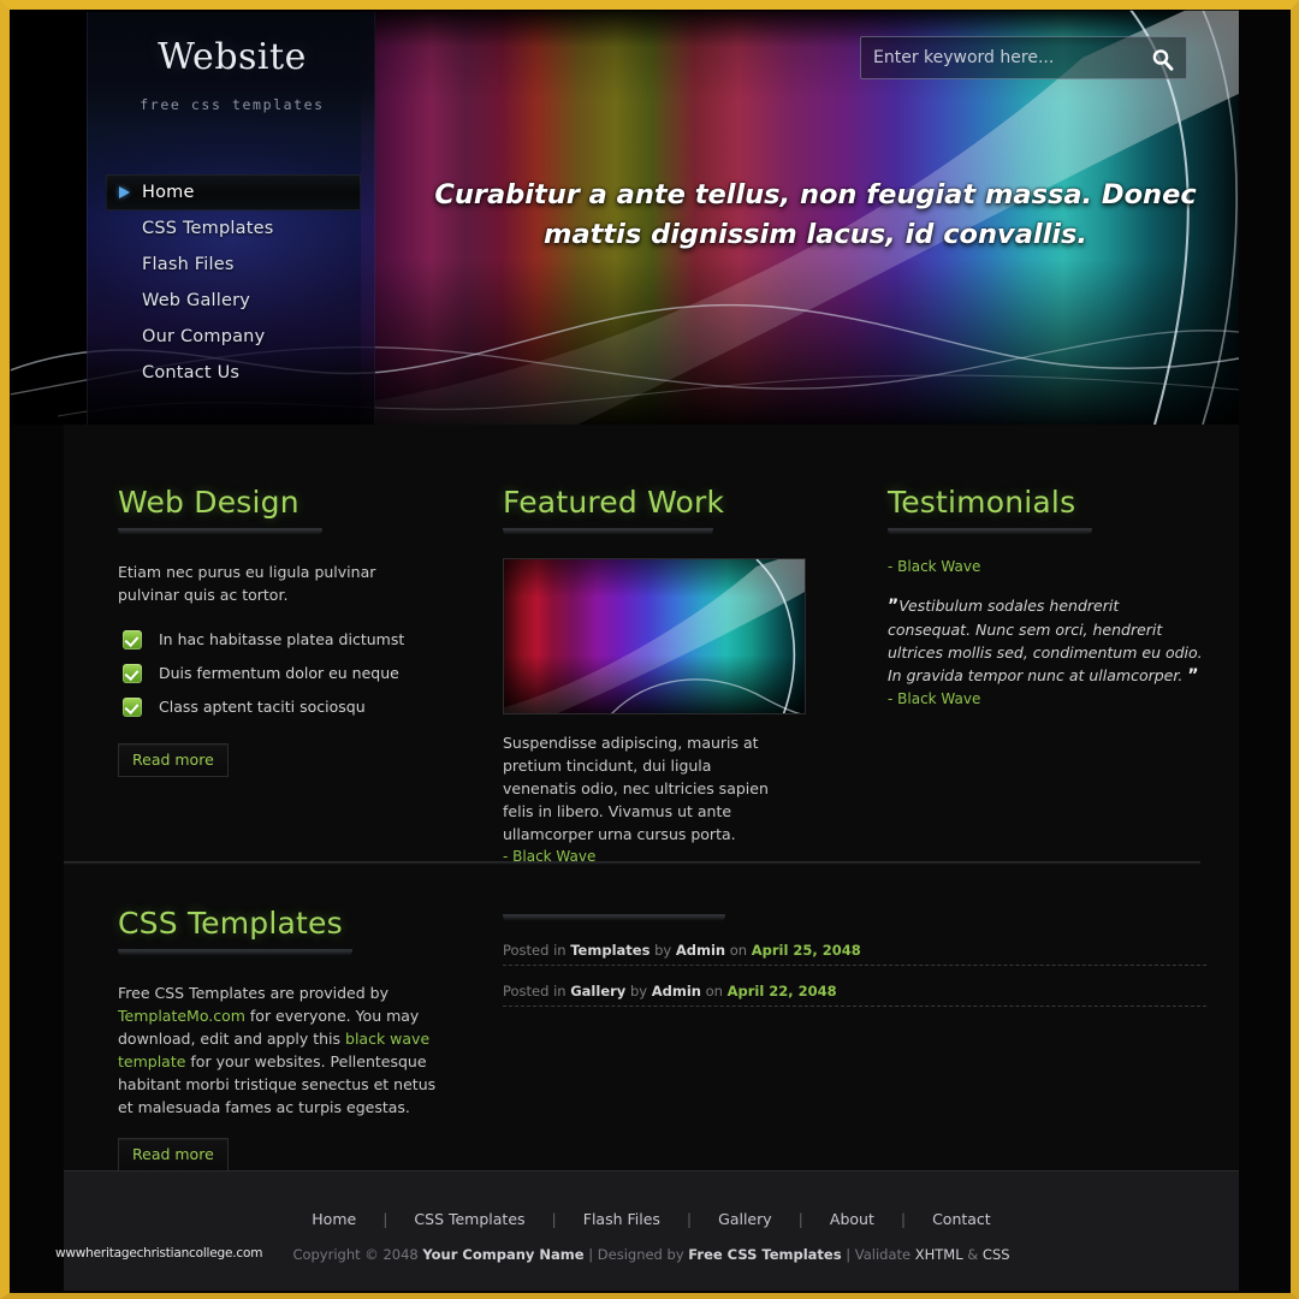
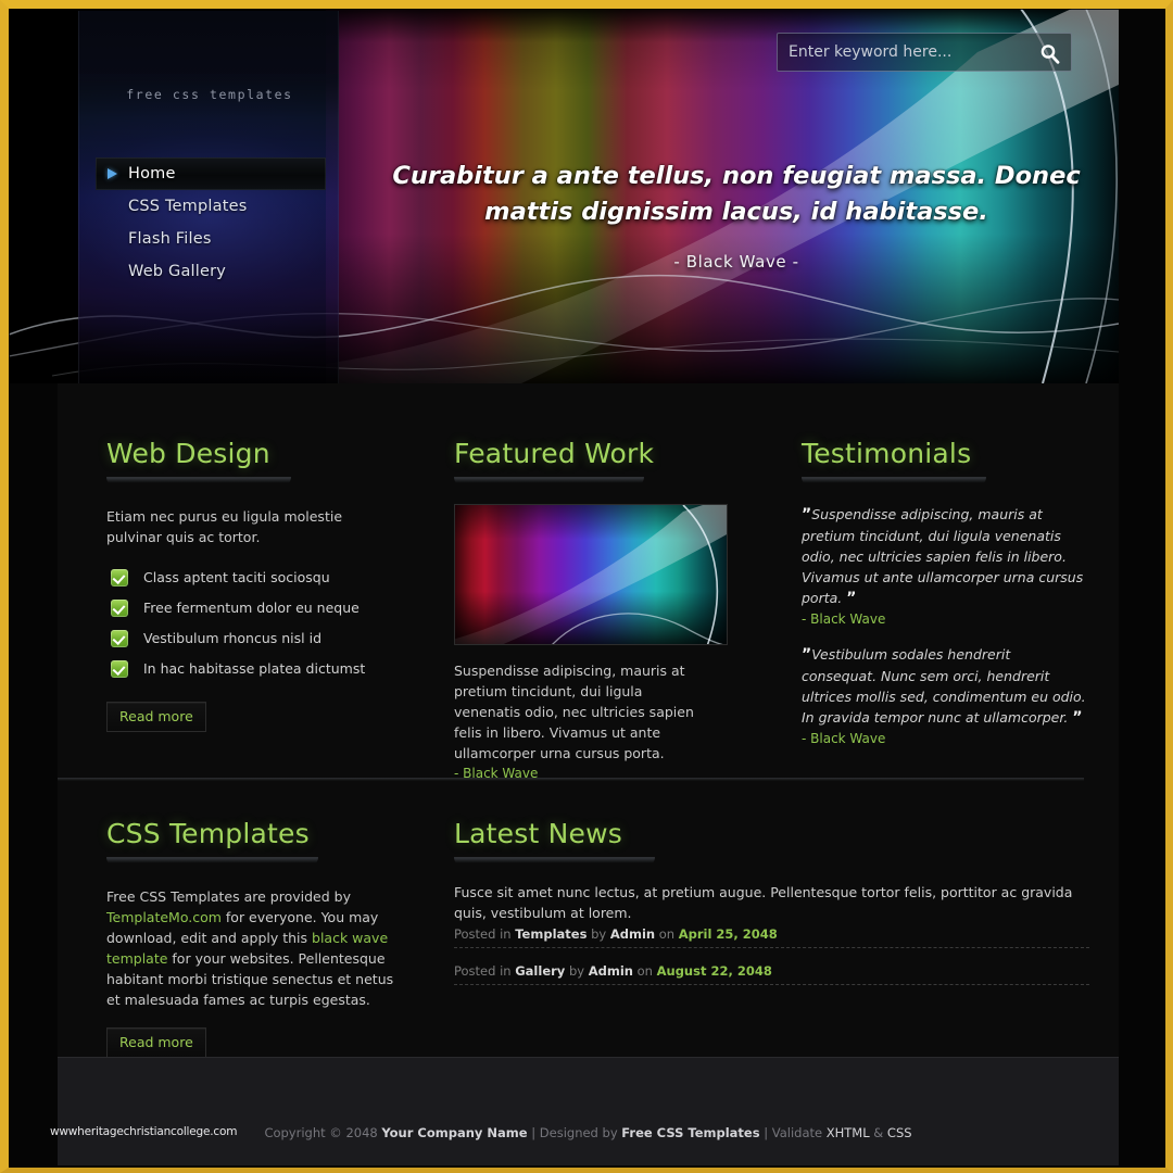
- Website
  free css templates
  Home
  CSS Templates
  Flash Files
  Web Gallery
- Our Company
- Contact Us
- Curabitur a ante tellus, non feugiat massa. Donec mattis dignissim lacus, id convallis.
+ Curabitur a ante tellus, non feugiat massa. Donec mattis dignissim lacus, id habitasse.
+ - Black Wave -
  Enter keyword here...
  Web Design
- Etiam nec purus eu ligula pulvinar pulvinar quis ac tortor.
+ Etiam nec purus eu ligula molestie pulvinar quis ac tortor.
- In hac habitasse platea dictumst
+ Class aptent taciti sociosqu
- Duis fermentum dolor eu neque
+ Free fermentum dolor eu neque
+ Vestibulum rhoncus nisl id
- Class aptent taciti sociosqu
+ In hac habitasse platea dictumst
  Read more
  Featured Work
  Suspendisse adipiscing, mauris at pretium tincidunt, dui ligula venenatis odio, nec ultricies sapien felis in libero. Vivamus ut ante ullamcorper urna cursus porta.
  - Black Wave
  Testimonials
+ ”Suspendisse adipiscing, mauris at pretium tincidunt, dui ligula venenatis odio, nec ultricies sapien felis in libero. Vivamus ut ante ullamcorper urna cursus porta. ”
  - Black Wave
  ”Vestibulum sodales hendrerit consequat. Nunc sem orci, hendrerit ultrices mollis sed, condimentum eu odio. In gravida tempor nunc at ullamcorper. ”
  - Black Wave
  CSS Templates
  Free CSS Templates are provided by TemplateMo.com for everyone. You may download, edit and apply this black wave template for your websites. Pellentesque habitant morbi tristique senectus et netus et malesuada fames ac turpis egestas.
  Read more
+ Latest News
+ Fusce sit amet nunc lectus, at pretium augue. Pellentesque tortor felis, porttitor ac gravida quis, vestibulum at lorem.
  Posted in Templates by Admin on April 25, 2048
- Posted in Gallery by Admin on April 22, 2048
+ Posted in Gallery by Admin on August 22, 2048
- Home | CSS Templates | Flash Files | Gallery | About | Contact
  Copyright © 2048 Your Company Name | Designed by Free CSS Templates | Validate XHTML & CSS
  wwwheritagechristiancollege.com
